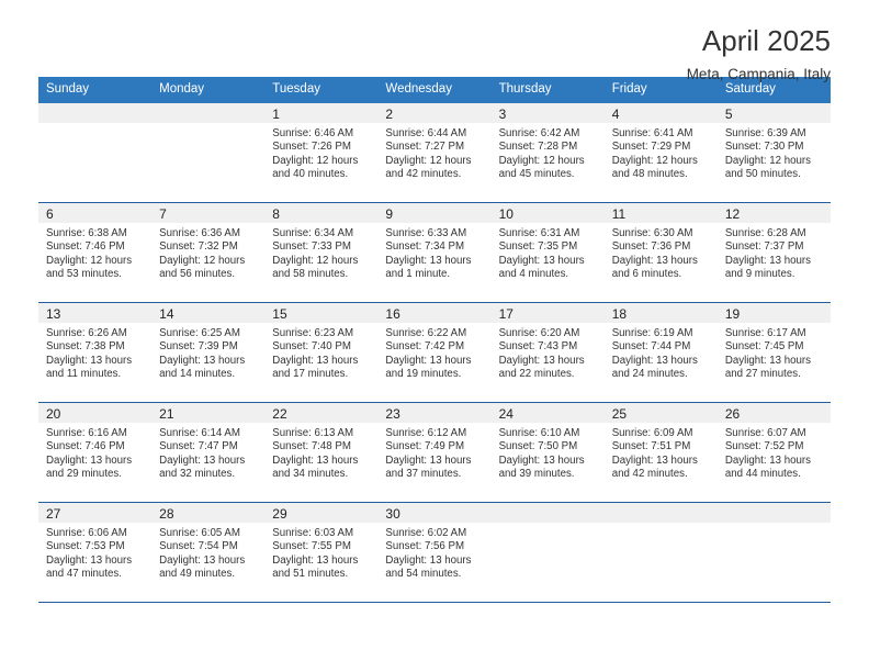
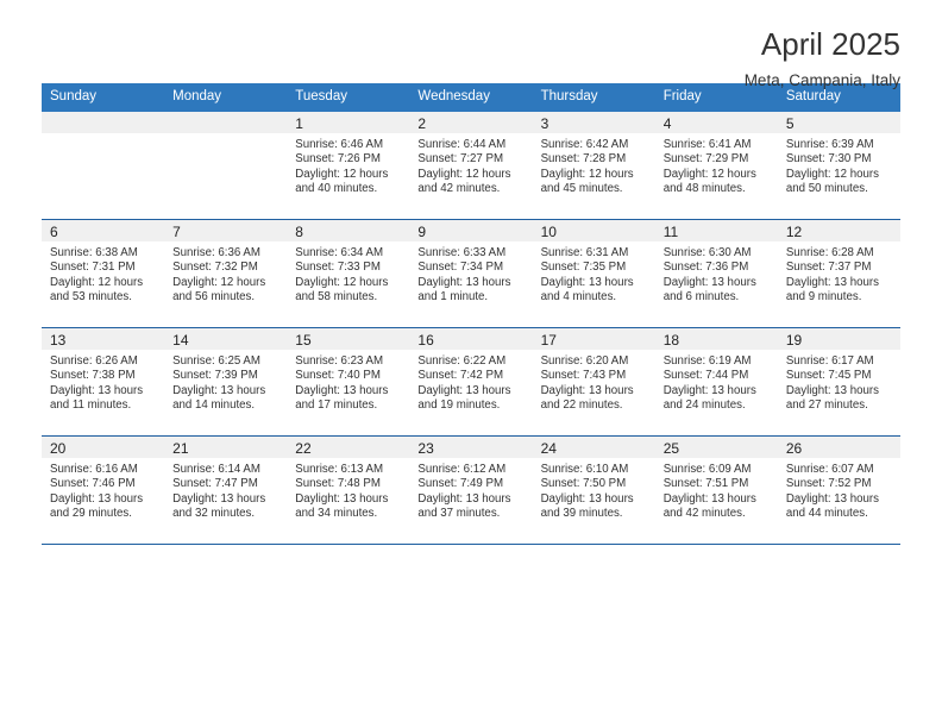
  April 2025
  Meta, Campania, Italy
  Sunday	Monday	Tuesday	Wednesday	Thursday	Friday	Saturday
  		1Sunrise: 6:46 AMSunset: 7:26 PMDaylight: 12 hoursand 40 minutes.	2Sunrise: 6:44 AMSunset: 7:27 PMDaylight: 12 hoursand 42 minutes.	3Sunrise: 6:42 AMSunset: 7:28 PMDaylight: 12 hoursand 45 minutes.	4Sunrise: 6:41 AMSunset: 7:29 PMDaylight: 12 hoursand 48 minutes.	5Sunrise: 6:39 AMSunset: 7:30 PMDaylight: 12 hoursand 50 minutes.
- 6Sunrise: 6:38 AMSunset: 7:46 PMDaylight: 12 hoursand 53 minutes.	7Sunrise: 6:36 AMSunset: 7:32 PMDaylight: 12 hoursand 56 minutes.	8Sunrise: 6:34 AMSunset: 7:33 PMDaylight: 12 hoursand 58 minutes.	9Sunrise: 6:33 AMSunset: 7:34 PMDaylight: 13 hoursand 1 minute.	10Sunrise: 6:31 AMSunset: 7:35 PMDaylight: 13 hoursand 4 minutes.	11Sunrise: 6:30 AMSunset: 7:36 PMDaylight: 13 hoursand 6 minutes.	12Sunrise: 6:28 AMSunset: 7:37 PMDaylight: 13 hoursand 9 minutes.
+ 6Sunrise: 6:38 AMSunset: 7:31 PMDaylight: 12 hoursand 53 minutes.	7Sunrise: 6:36 AMSunset: 7:32 PMDaylight: 12 hoursand 56 minutes.	8Sunrise: 6:34 AMSunset: 7:33 PMDaylight: 12 hoursand 58 minutes.	9Sunrise: 6:33 AMSunset: 7:34 PMDaylight: 13 hoursand 1 minute.	10Sunrise: 6:31 AMSunset: 7:35 PMDaylight: 13 hoursand 4 minutes.	11Sunrise: 6:30 AMSunset: 7:36 PMDaylight: 13 hoursand 6 minutes.	12Sunrise: 6:28 AMSunset: 7:37 PMDaylight: 13 hoursand 9 minutes.
  13Sunrise: 6:26 AMSunset: 7:38 PMDaylight: 13 hoursand 11 minutes.	14Sunrise: 6:25 AMSunset: 7:39 PMDaylight: 13 hoursand 14 minutes.	15Sunrise: 6:23 AMSunset: 7:40 PMDaylight: 13 hoursand 17 minutes.	16Sunrise: 6:22 AMSunset: 7:42 PMDaylight: 13 hoursand 19 minutes.	17Sunrise: 6:20 AMSunset: 7:43 PMDaylight: 13 hoursand 22 minutes.	18Sunrise: 6:19 AMSunset: 7:44 PMDaylight: 13 hoursand 24 minutes.	19Sunrise: 6:17 AMSunset: 7:45 PMDaylight: 13 hoursand 27 minutes.
  20Sunrise: 6:16 AMSunset: 7:46 PMDaylight: 13 hoursand 29 minutes.	21Sunrise: 6:14 AMSunset: 7:47 PMDaylight: 13 hoursand 32 minutes.	22Sunrise: 6:13 AMSunset: 7:48 PMDaylight: 13 hoursand 34 minutes.	23Sunrise: 6:12 AMSunset: 7:49 PMDaylight: 13 hoursand 37 minutes.	24Sunrise: 6:10 AMSunset: 7:50 PMDaylight: 13 hoursand 39 minutes.	25Sunrise: 6:09 AMSunset: 7:51 PMDaylight: 13 hoursand 42 minutes.	26Sunrise: 6:07 AMSunset: 7:52 PMDaylight: 13 hoursand 44 minutes.
- 27Sunrise: 6:06 AMSunset: 7:53 PMDaylight: 13 hoursand 47 minutes.	28Sunrise: 6:05 AMSunset: 7:54 PMDaylight: 13 hoursand 49 minutes.	29Sunrise: 6:03 AMSunset: 7:55 PMDaylight: 13 hoursand 51 minutes.	30Sunrise: 6:02 AMSunset: 7:56 PMDaylight: 13 hoursand 54 minutes.
